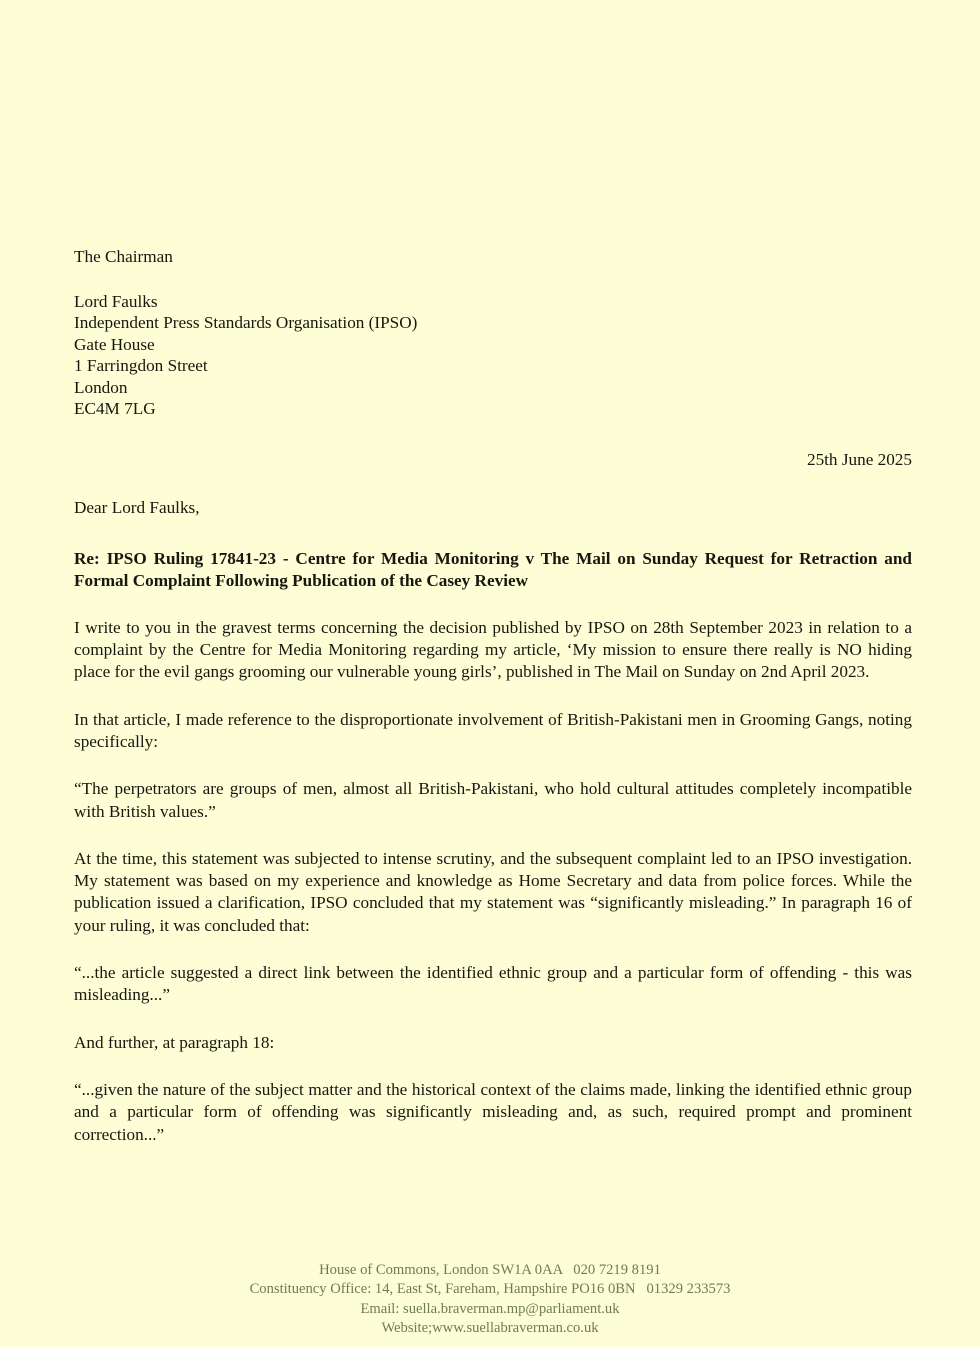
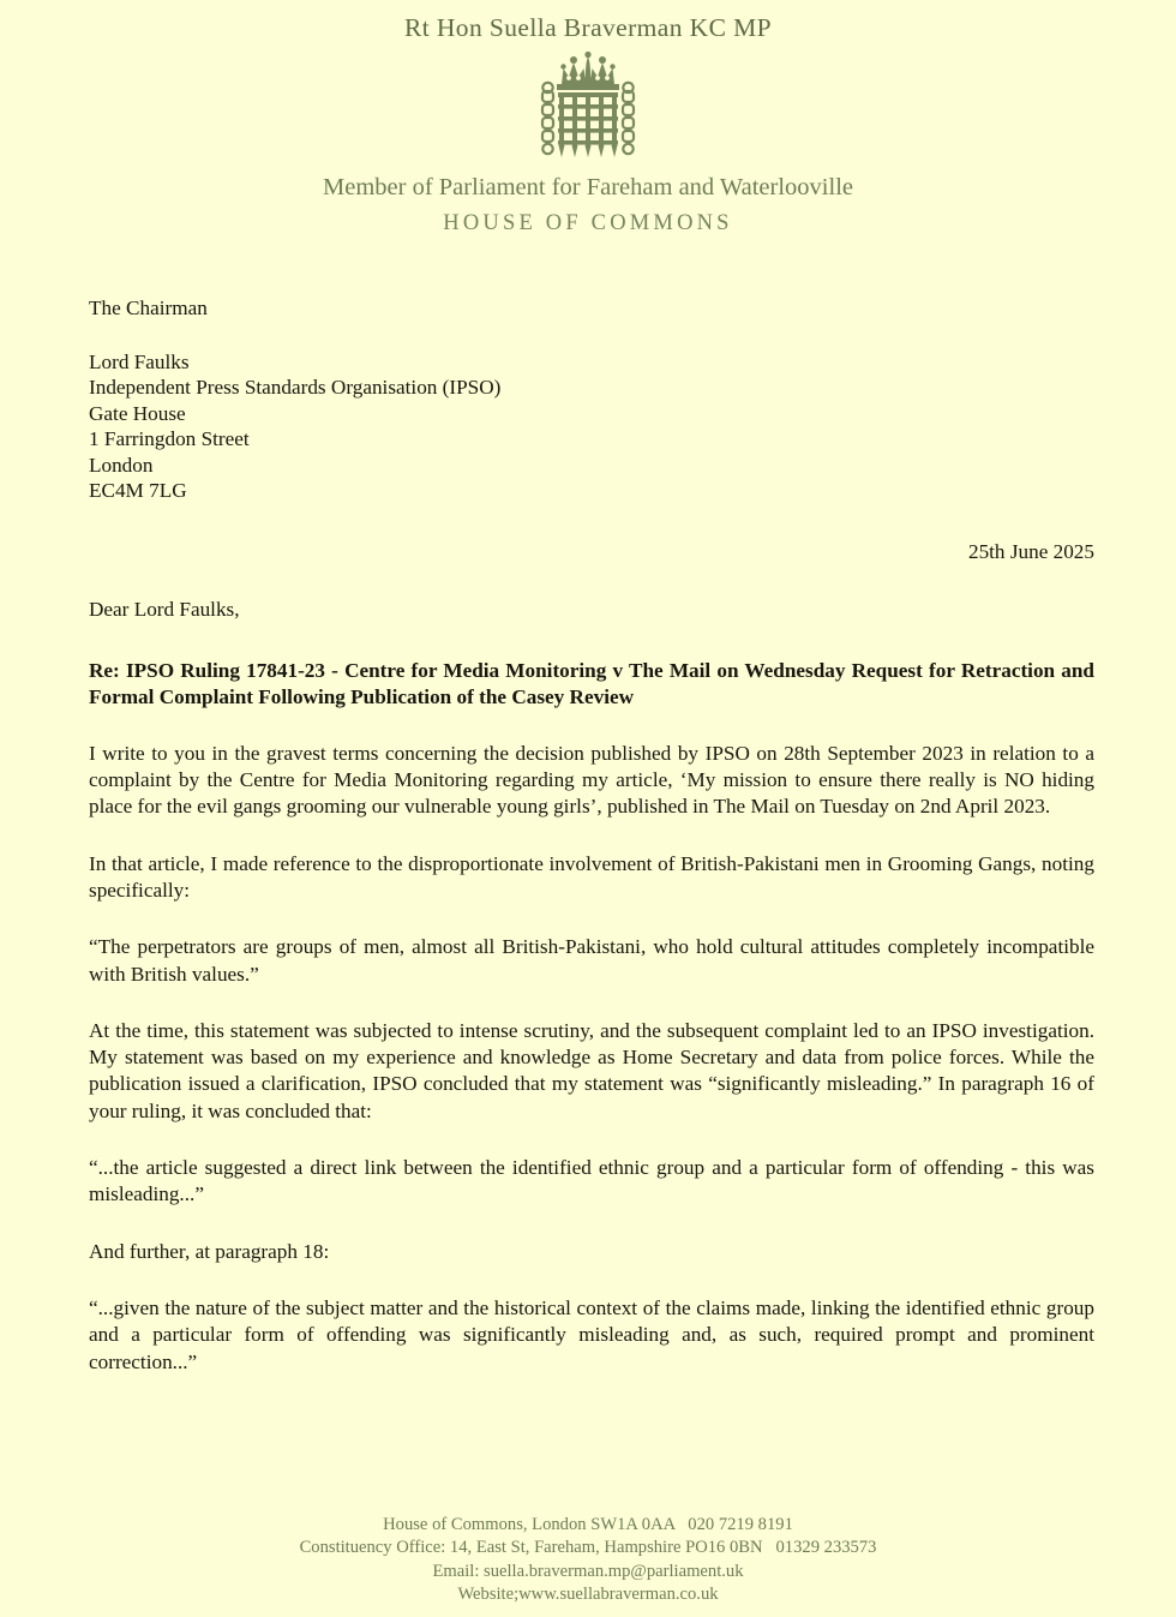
+ Rt Hon Suella Braverman KC MP
+ Member of Parliament for Fareham and Waterlooville
+ HOUSE OF COMMONS
  The Chairman
  Lord Faulks
  Independent Press Standards Organisation (IPSO)
  Gate House
  1 Farringdon Street
  London
  EC4M 7LG
  25th June 2025
  Dear Lord Faulks,
- Re: IPSO Ruling 17841-23 - Centre for Media Monitoring v The Mail on Sunday Request for Retraction and Formal Complaint Following Publication of the Casey Review
+ Re: IPSO Ruling 17841-23 - Centre for Media Monitoring v The Mail on Wednesday Request for Retraction and Formal Complaint Following Publication of the Casey Review
- I write to you in the gravest terms concerning the decision published by IPSO on 28th September 2023 in relation to a complaint by the Centre for Media Monitoring regarding my article, ‘My mission to ensure there really is NO hiding place for the evil gangs grooming our vulnerable young girls’, published in The Mail on Sunday on 2nd April 2023.
+ I write to you in the gravest terms concerning the decision published by IPSO on 28th September 2023 in relation to a complaint by the Centre for Media Monitoring regarding my article, ‘My mission to ensure there really is NO hiding place for the evil gangs grooming our vulnerable young girls’, published in The Mail on Tuesday on 2nd April 2023.
  In that article, I made reference to the disproportionate involvement of British-Pakistani men in Grooming Gangs, noting specifically:
  “The perpetrators are groups of men, almost all British-Pakistani, who hold cultural attitudes completely incompatible with British values.”
  At the time, this statement was subjected to intense scrutiny, and the subsequent complaint led to an IPSO investigation. My statement was based on my experience and knowledge as Home Secretary and data from police forces. While the publication issued a clarification, IPSO concluded that my statement was “significantly misleading.” In paragraph 16 of your ruling, it was concluded that:
  “...the article suggested a direct link between the identified ethnic group and a particular form of offending - this was misleading...”
  And further, at paragraph 18:
  “...given the nature of the subject matter and the historical context of the claims made, linking the identified ethnic group and a particular form of offending was significantly misleading and, as such, required prompt and prominent correction...”
  House of Commons, London SW1A 0AA 020 7219 8191
  Constituency Office: 14, East St, Fareham, Hampshire PO16 0BN 01329 233573
  Email: suella.braverman.mp@parliament.uk
  Website;www.suellabraverman.co.uk
